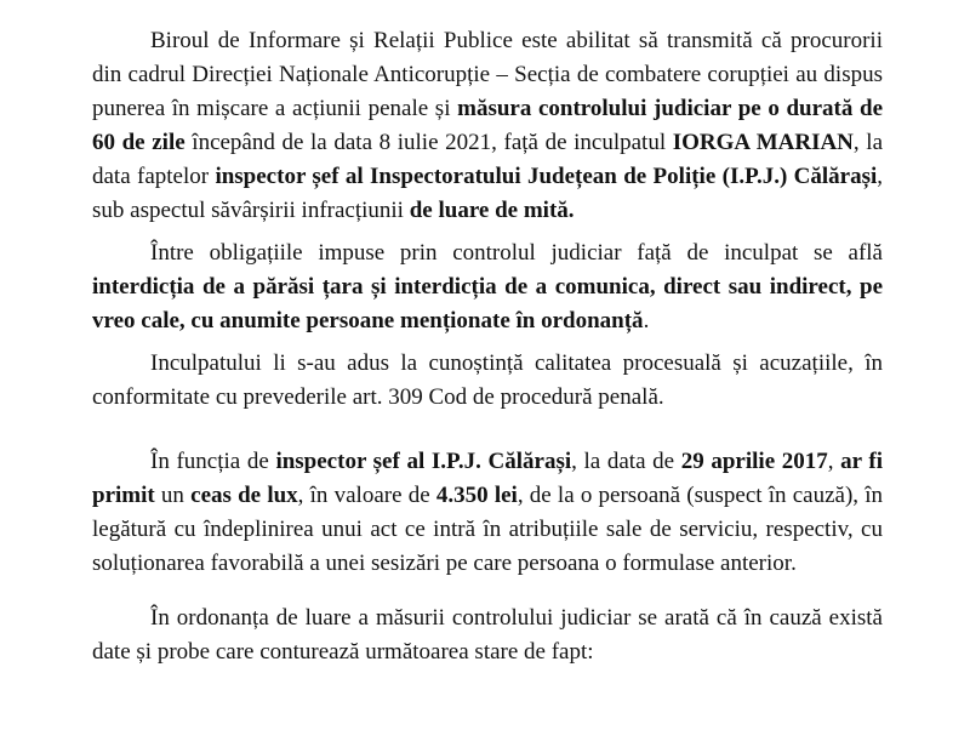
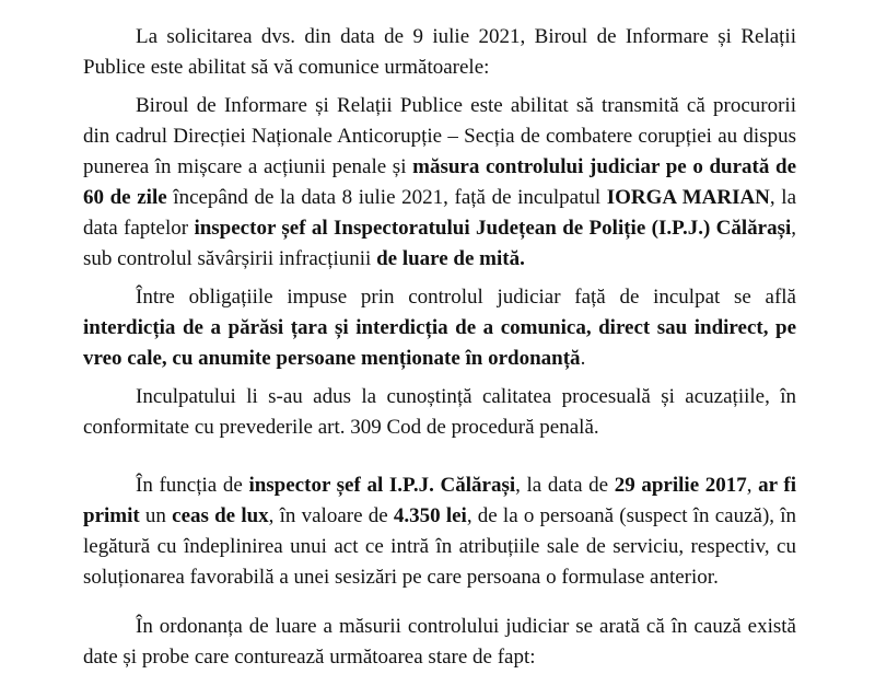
+ La solicitarea dvs. din data de 9 iulie 2021, Biroul de Informare și Relații Publice este abilitat să vă comunice următoarele:
- Biroul de Informare și Relații Publice este abilitat să transmită că procurorii din cadrul Direcției Naționale Anticorupție – Secția de combatere corupției au dispus punerea în mișcare a acțiunii penale și măsura controlului judiciar pe o durată de 60 de zile începând de la data 8 iulie 2021, față de inculpatul IORGA MARIAN, la data faptelor inspector șef al Inspectoratului Județean de Poliție (I.P.J.) Călărași, sub aspectul săvârșirii infracțiunii de luare de mită.
+ Biroul de Informare și Relații Publice este abilitat să transmită că procurorii din cadrul Direcției Naționale Anticorupție – Secția de combatere corupției au dispus punerea în mișcare a acțiunii penale și măsura controlului judiciar pe o durată de 60 de zile începând de la data 8 iulie 2021, față de inculpatul IORGA MARIAN, la data faptelor inspector șef al Inspectoratului Județean de Poliție (I.P.J.) Călărași, sub controlul săvârșirii infracțiunii de luare de mită.
  Între obligațiile impuse prin controlul judiciar față de inculpat se află interdicția de a părăsi țara și interdicția de a comunica, direct sau indirect, pe vreo cale, cu anumite persoane menționate în ordonanță.
  Inculpatului li s-au adus la cunoștință calitatea procesuală și acuzațiile, în conformitate cu prevederile art. 309 Cod de procedură penală.
  În funcția de inspector șef al I.P.J. Călărași, la data de 29 aprilie 2017, ar fi primit un ceas de lux, în valoare de 4.350 lei, de la o persoană (suspect în cauză), în legătură cu îndeplinirea unui act ce intră în atribuțiile sale de serviciu, respectiv, cu soluționarea favorabilă a unei sesizări pe care persoana o formulase anterior.
  În ordonanța de luare a măsurii controlului judiciar se arată că în cauză există date și probe care conturează următoarea stare de fapt:
